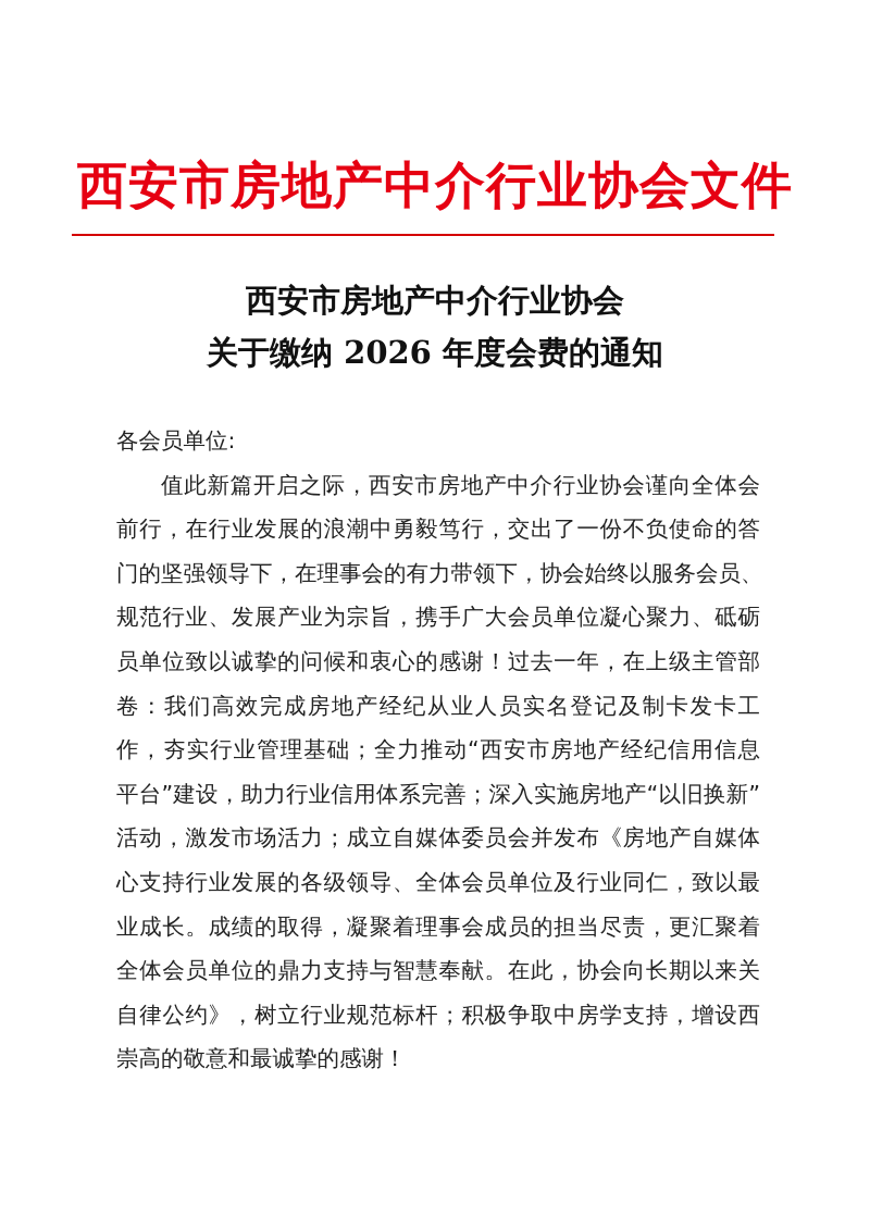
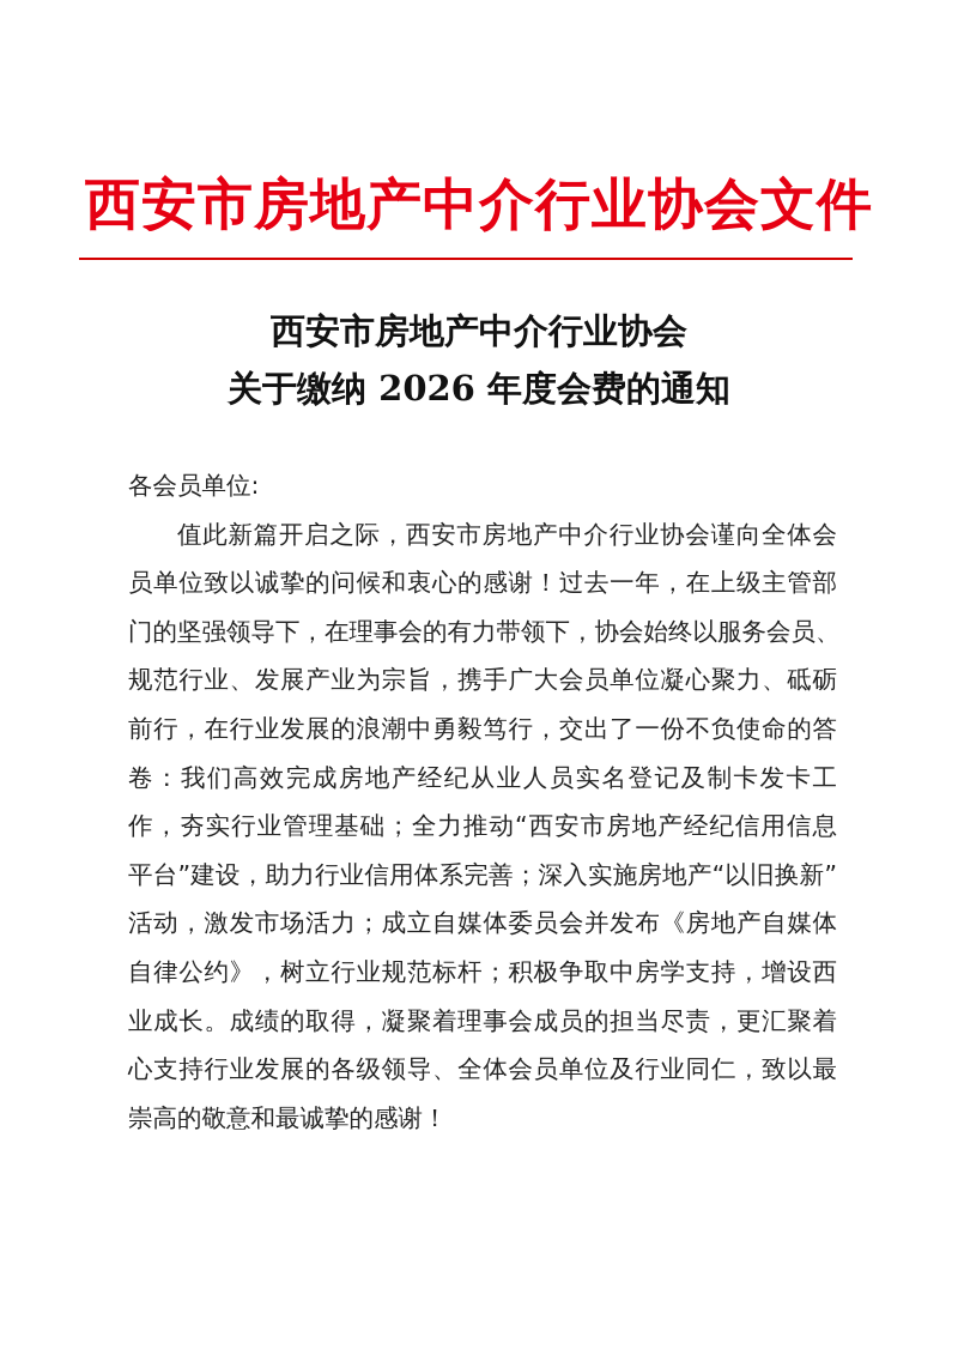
  西安市房地产中介行业协会文件
  西安市房地产中介行业协会
  关于缴纳 2026 年度会费的通知
  各会员单位:
  值此新篇开启之际，西安市房地产中介行业协会谨向全体会
- 前行，在行业发展的浪潮中勇毅笃行，交出了一份不负使命的答
+ 员单位致以诚挚的问候和衷心的感谢！过去一年，在上级主管部
  门的坚强领导下，在理事会的有力带领下，协会始终以服务会员、
  规范行业、发展产业为宗旨，携手广大会员单位凝心聚力、砥砺
- 员单位致以诚挚的问候和衷心的感谢！过去一年，在上级主管部
+ 前行，在行业发展的浪潮中勇毅笃行，交出了一份不负使命的答
  卷：我们高效完成房地产经纪从业人员实名登记及制卡发卡工
  作，夯实行业管理基础；全力推动“西安市房地产经纪信用信息
  平台”建设，助力行业信用体系完善；深入实施房地产“以旧换新”
  活动，激发市场活力；成立自媒体委员会并发布《房地产自媒体
- 心支持行业发展的各级领导、全体会员单位及行业同仁，致以最
+ 自律公约》，树立行业规范标杆；积极争取中房学支持，增设西
  业成长。成绩的取得，凝聚着理事会成员的担当尽责，更汇聚着
- 全体会员单位的鼎力支持与智慧奉献。在此，协会向长期以来关
- 自律公约》，树立行业规范标杆；积极争取中房学支持，增设西
+ 心支持行业发展的各级领导、全体会员单位及行业同仁，致以最
  崇高的敬意和最诚挚的感谢！
